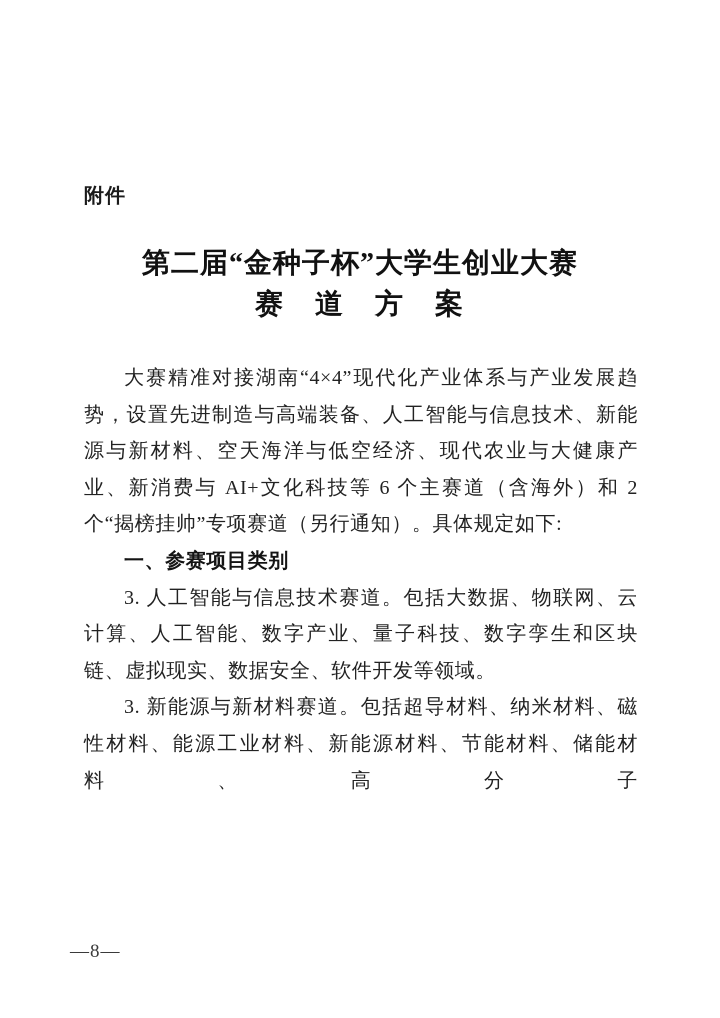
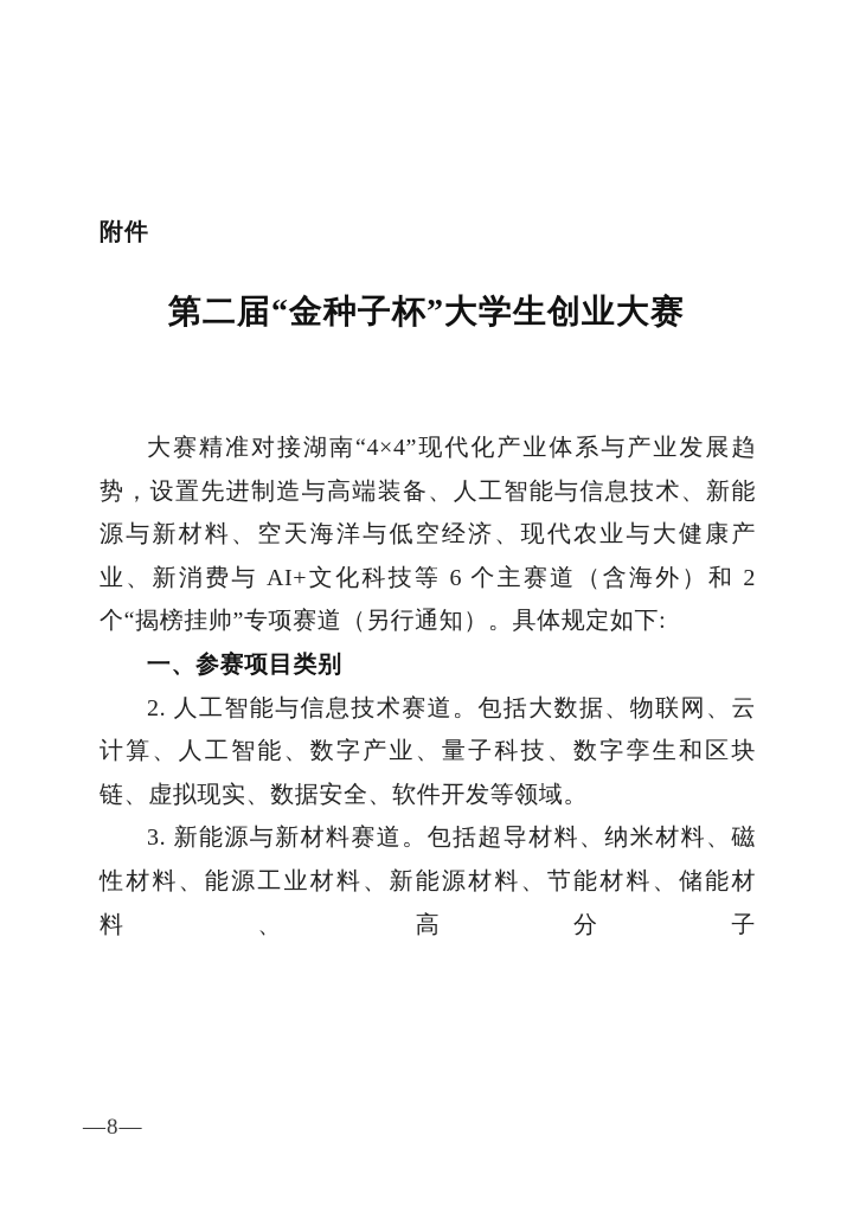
  附件
  第二届“金种子杯”大学生创业大赛
- 赛 道 方 案
  大赛精准对接湖南“4×4”现代化产业体系与产业发展趋势，设置先进制造与高端装备、人工智能与信息技术、新能源与新材料、空天海洋与低空经济、现代农业与大健康产业、新消费与 AI+文化科技等 6 个主赛道（含海外）和 2 个“揭榜挂帅”专项赛道（另行通知）。具体规定如下:
  一、参赛项目类别
- 3. 人工智能与信息技术赛道。包括大数据、物联网、云计算、人工智能、数字产业、量子科技、数字孪生和区块链、虚拟现实、数据安全、软件开发等领域。
+ 2. 人工智能与信息技术赛道。包括大数据、物联网、云计算、人工智能、数字产业、量子科技、数字孪生和区块链、虚拟现实、数据安全、软件开发等领域。
  3. 新能源与新材料赛道。包括超导材料、纳米材料、磁性材料、能源工业材料、新能源材料、节能材料、储能材料、高分子
  —8—
